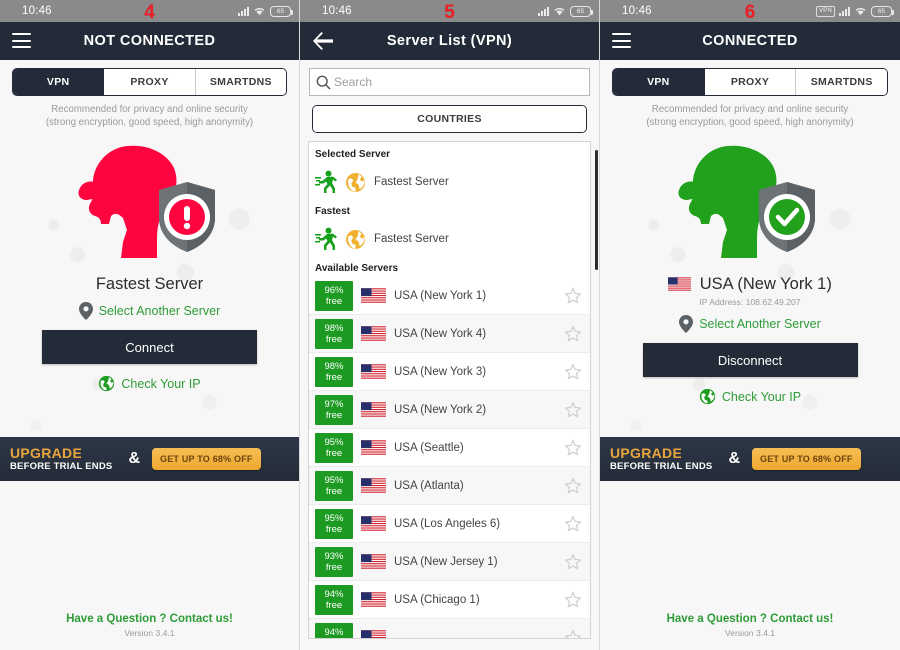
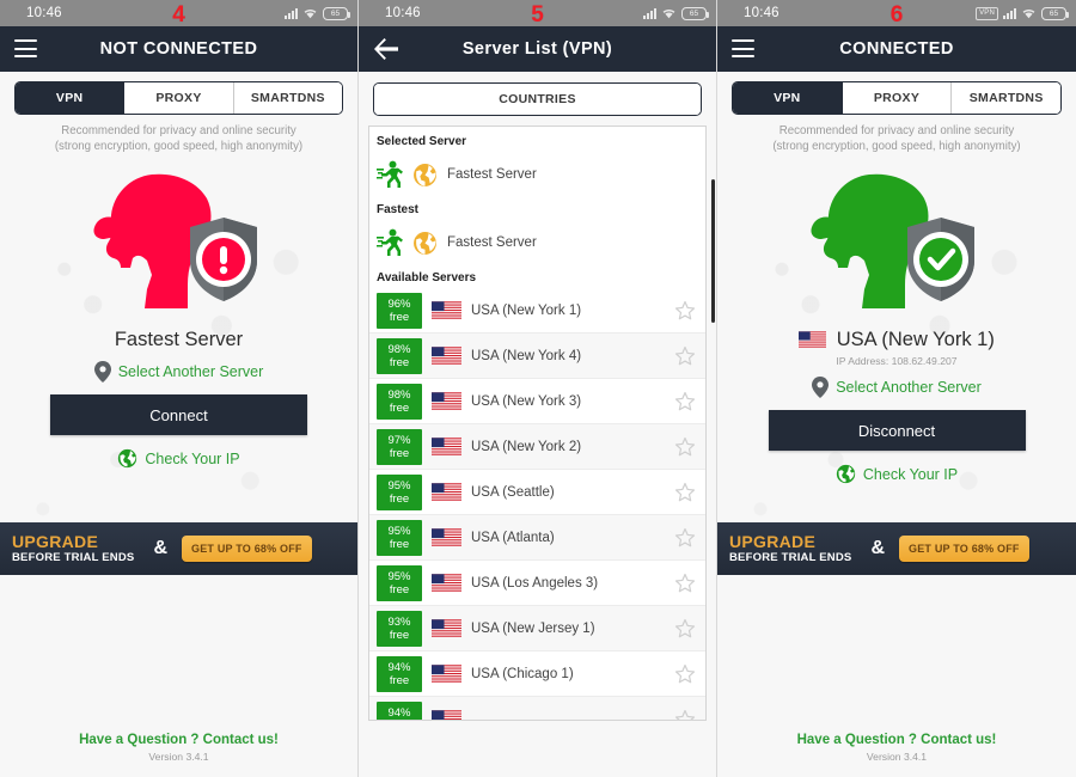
  10:46
  4
  NOT CONNECTED
  VPN
  PROXY
  SMARTDNS
  Recommended for privacy and online security
  (strong encryption, good speed, high anonymity)
  Fastest Server
  Select Another Server
  Connect
  Check Your IP
  UPGRADE
  BEFORE TRIAL ENDS
  &
  GET UP TO 68% OFF
  Have a Question ? Contact us!
  Version 3.4.1
  10:46
  5
  Server List (VPN)
- Search
  COUNTRIES
  Selected Server
  Fastest Server
  Fastest
  Fastest Server
  Available Servers
  96%
  free
  USA (New York 1)
  98%
  free
  USA (New York 4)
  98%
  free
  USA (New York 3)
  97%
  free
  USA (New York 2)
  95%
  free
  USA (Seattle)
  95%
  free
  USA (Atlanta)
  95%
  free
- USA (Los Angeles 6)
+ USA (Los Angeles 3)
  93%
  free
  USA (New Jersey 1)
  94%
  free
  USA (Chicago 1)
  94%
  10:46
  6
  CONNECTED
  VPN
  PROXY
  SMARTDNS
  Recommended for privacy and online security
  (strong encryption, good speed, high anonymity)
  USA (New York 1)
  IP Address: 108.62.49.207
  Select Another Server
  Disconnect
  Check Your IP
  UPGRADE
  BEFORE TRIAL ENDS
  &
  GET UP TO 68% OFF
  Have a Question ? Contact us!
  Version 3.4.1
